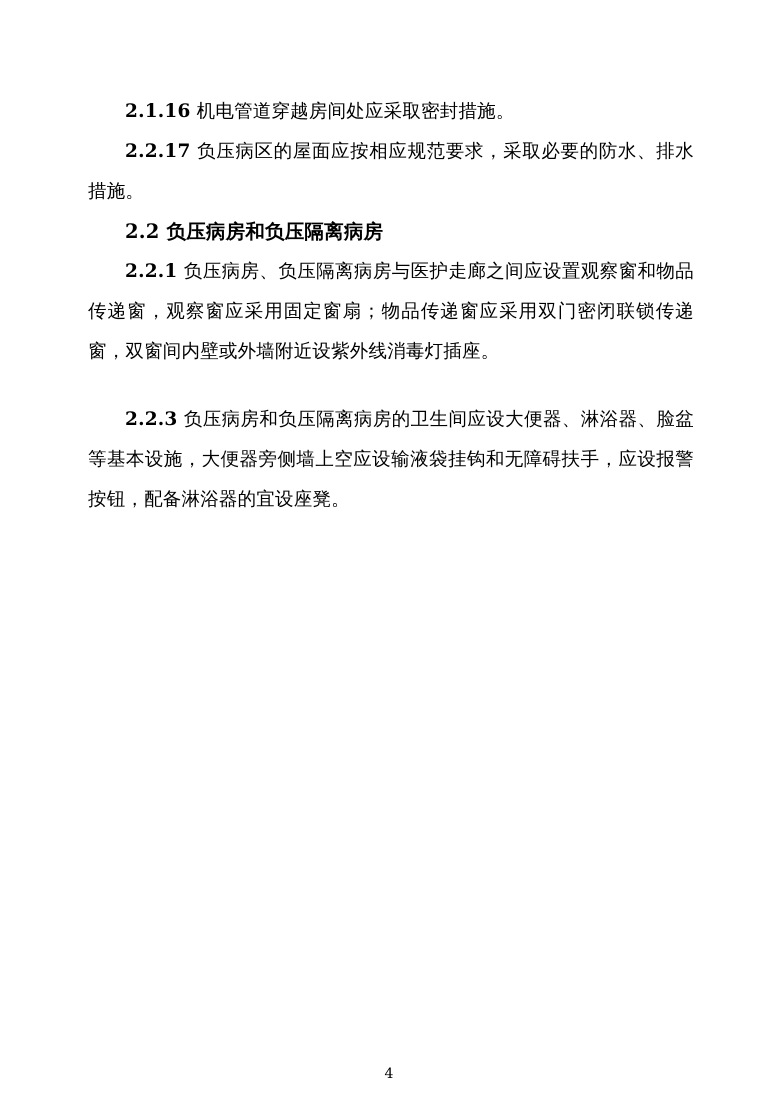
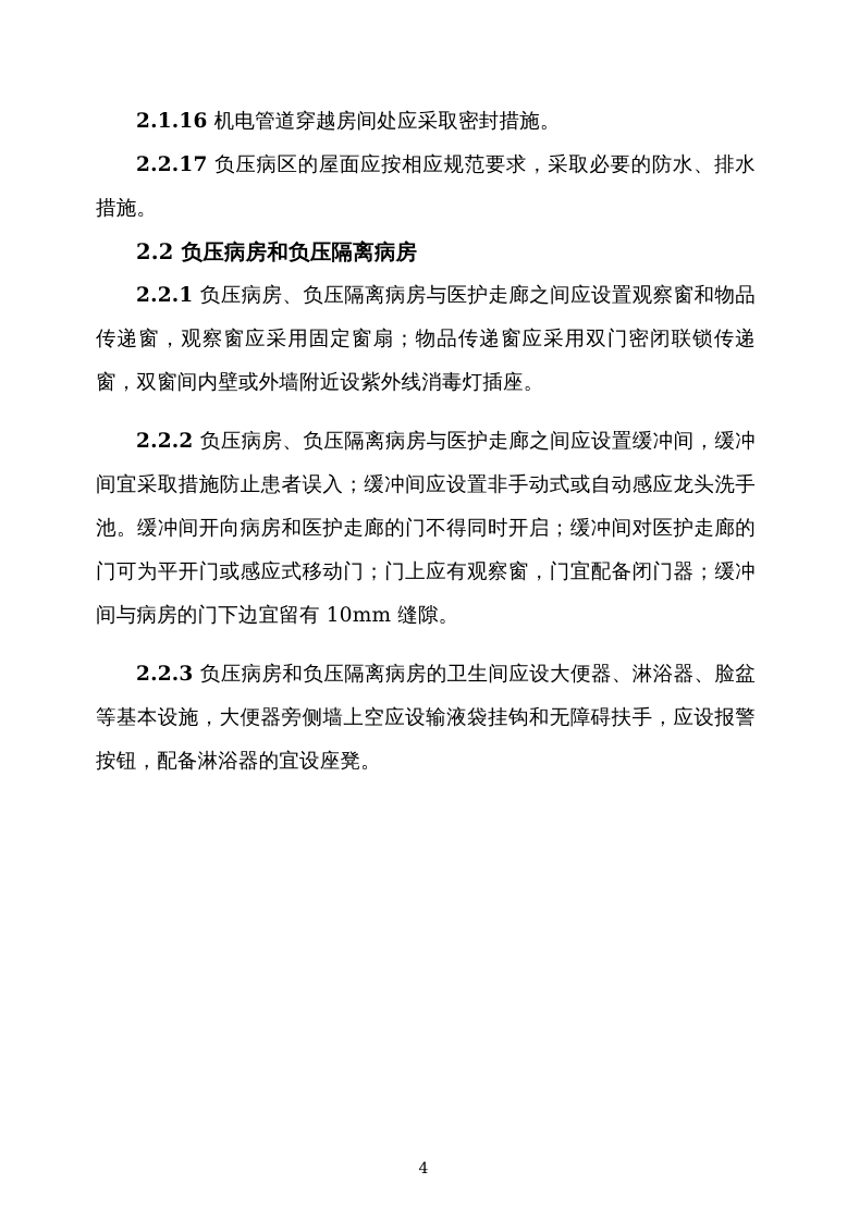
  2.1.16 机电管道穿越房间处应采取密封措施。
  2.2.17 负压病区的屋面应按相应规范要求，采取必要的防水、排水措施。
  2.2 负压病房和负压隔离病房
  2.2.1 负压病房、负压隔离病房与医护走廊之间应设置观察窗和物品传递窗，观察窗应采用固定窗扇；物品传递窗应采用双门密闭联锁传递窗，双窗间内壁或外墙附近设紫外线消毒灯插座。
+ 2.2.2 负压病房、负压隔离病房与医护走廊之间应设置缓冲间，缓冲间宜采取措施防止患者误入；缓冲间应设置非手动式或自动感应龙头洗手池。缓冲间开向病房和医护走廊的门不得同时开启；缓冲间对医护走廊的门可为平开门或感应式移动门；门上应有观察窗，门宜配备闭门器；缓冲间与病房的门下边宜留有 10mm 缝隙。
  2.2.3 负压病房和负压隔离病房的卫生间应设大便器、淋浴器、脸盆等基本设施，大便器旁侧墙上空应设输液袋挂钩和无障碍扶手，应设报警按钮，配备淋浴器的宜设座凳。
  4
